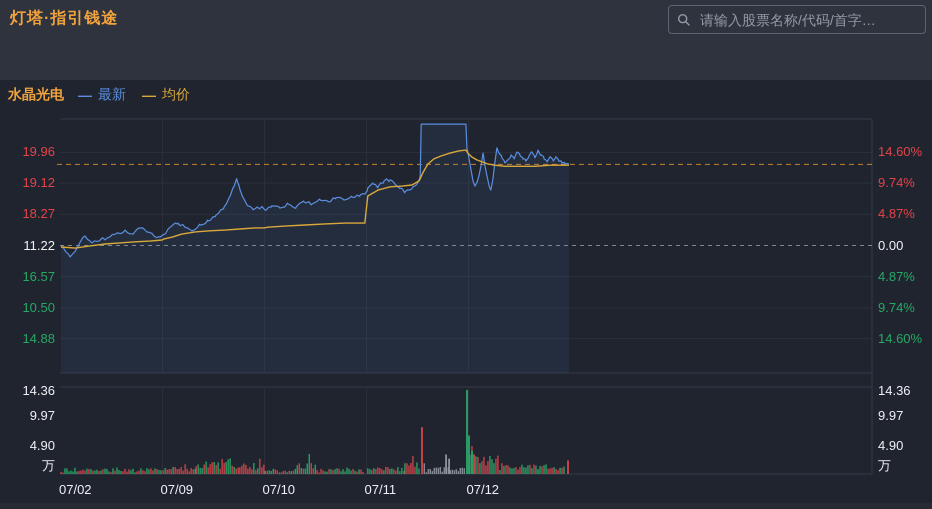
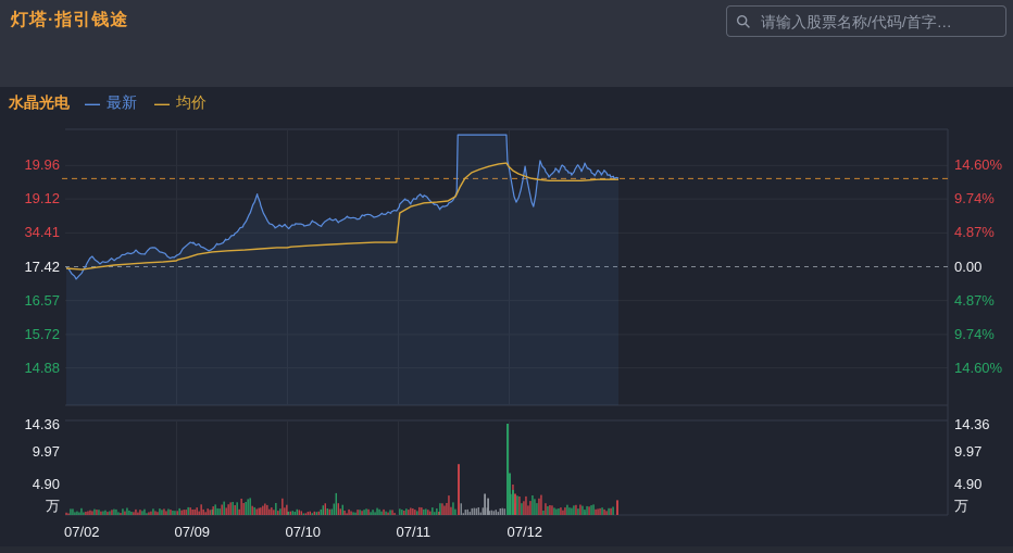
  灯塔·指引钱途
  请输入股票名称/代码/首字…
  水晶光电
  —
  最新
  —
  均价
  19.96
  19.12
- 18.27
+ 34.41
- 11.22
+ 17.42
  16.57
- 10.50
+ 15.72
  14.88
  14.60%
  9.74%
  4.87%
  0.00
  4.87%
  9.74%
  14.60%
  07/02
  07/09
  07/10
  07/11
  07/12
  14.36
  14.36
  9.97
  9.97
  4.90
  4.90
  万
  万
